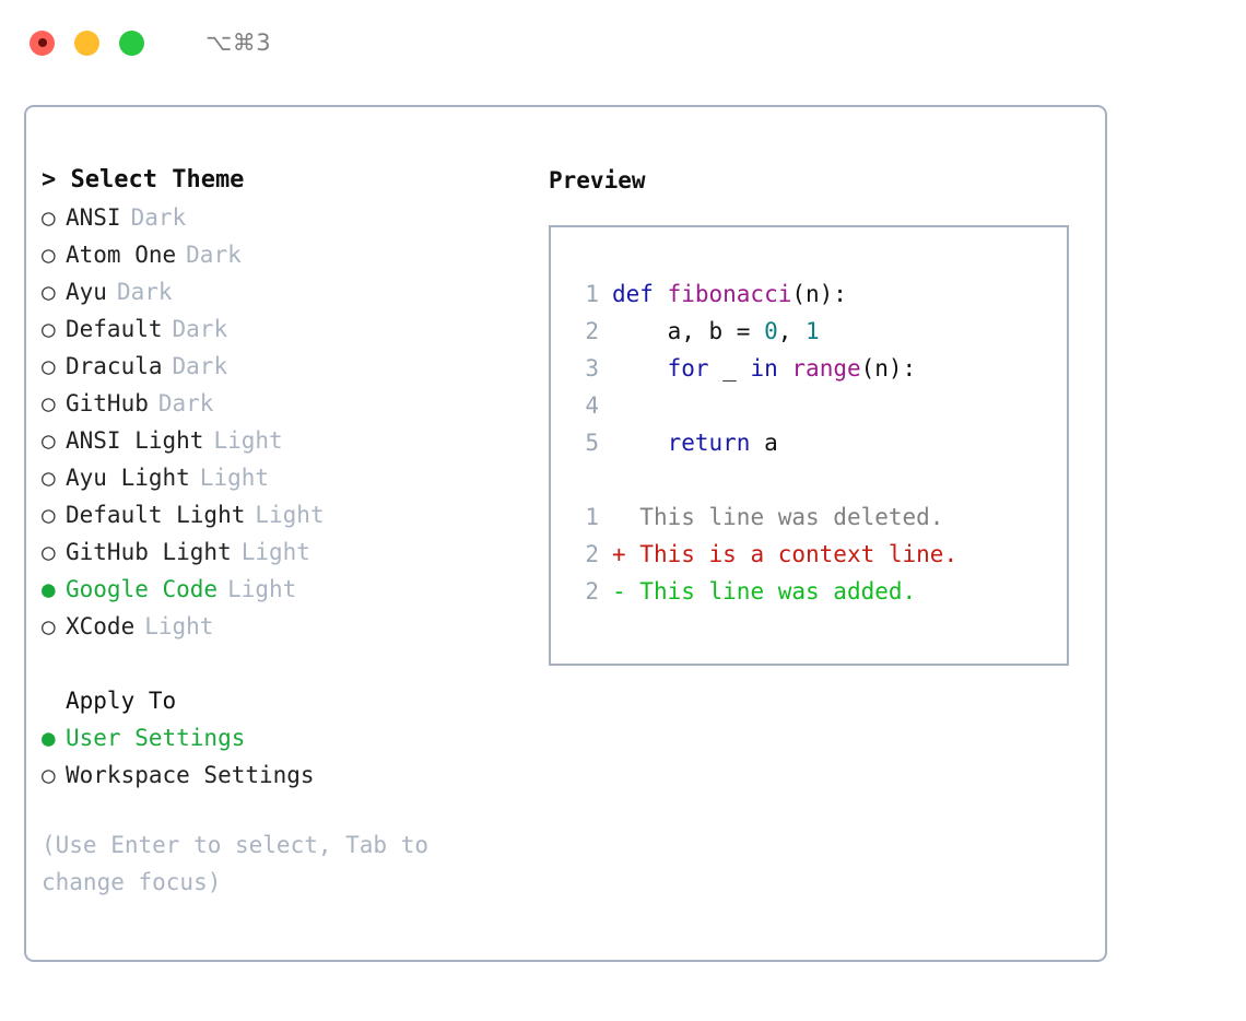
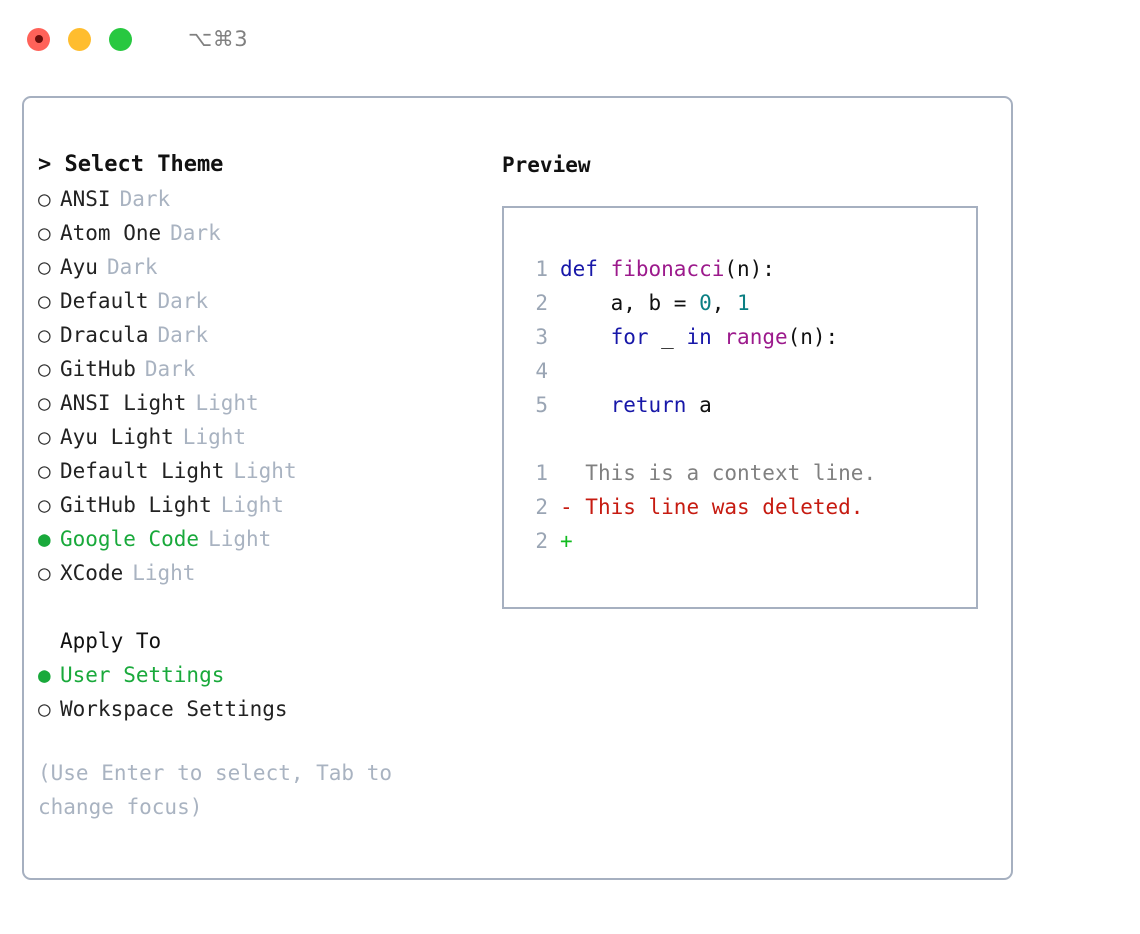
  ⌥⌘3
  > Select Theme
  ○
  ANSI
  Dark
  ○
  Atom One
  Dark
  ○
  Ayu
  Dark
  ○
  Default
  Dark
  ○
  Dracula
  Dark
  ○
  GitHub
  Dark
  ○
  ANSI Light
  Light
  ○
  Ayu Light
  Light
  ○
  Default Light
  Light
  ○
  GitHub Light
  Light
  ●
  Google Code
  Light
  ○
  XCode
  Light
  Apply To
  ●
  User Settings
  ○
  Workspace Settings
  (Use Enter to select, Tab to change focus)
  Preview
  1
  def
  fibonacci
  (n):
  2
  a, b =
  0
  ,
  1
  3
  for
  _
  in
  range
  (n):
  4
  5
  return
  a
  1
- This line was deleted.
+ This is a context line.
  2
- +
+ -
- This is a context line.
+ This line was deleted.
  2
- -
+ +
- This line was added.
